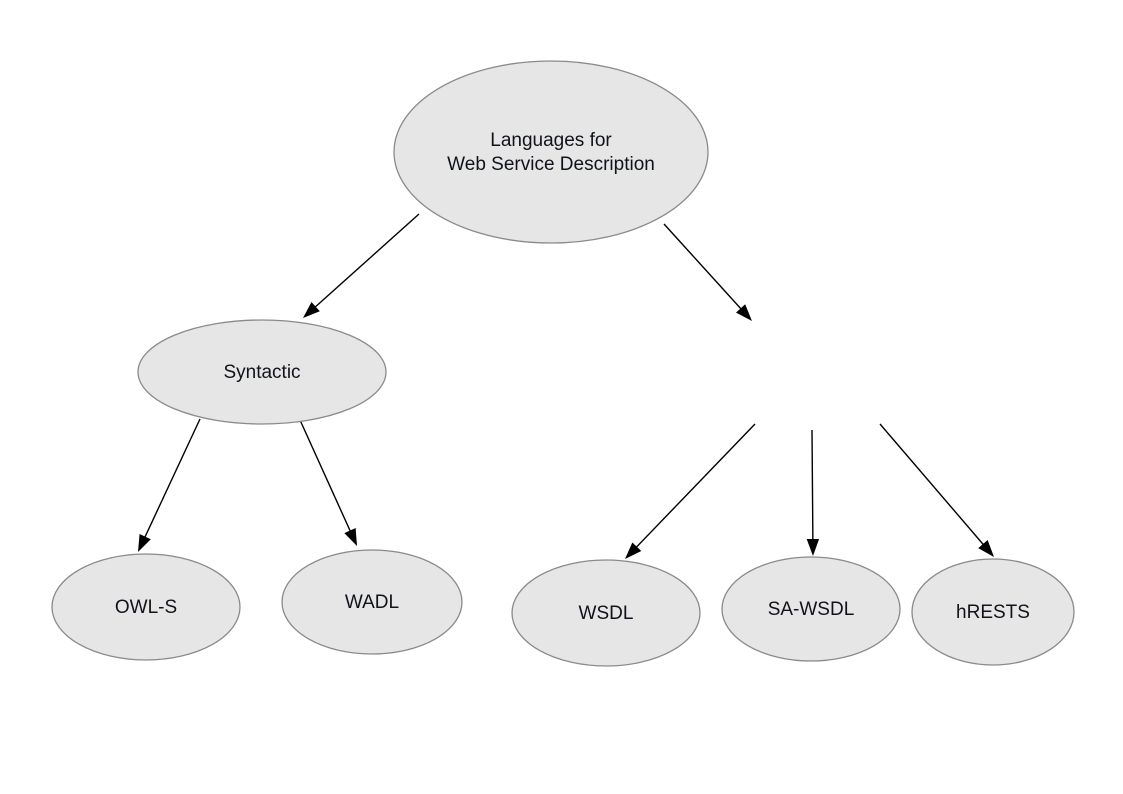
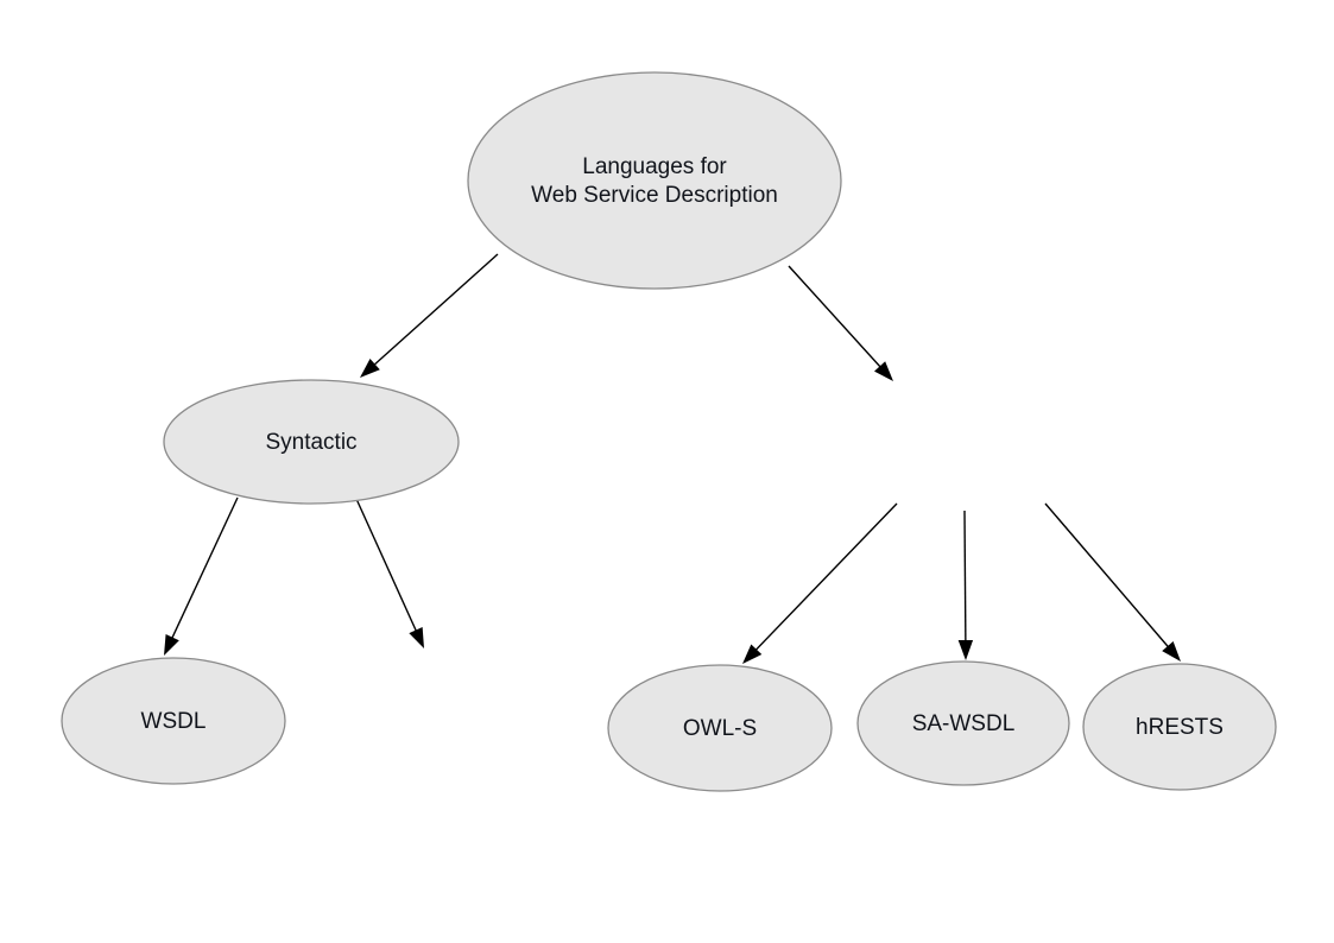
  Languages for Web Service Description
  Syntactic
- OWL-S
+ WSDL
- WADL
- WSDL
+ OWL-S
  SA-WSDL
  hRESTS
